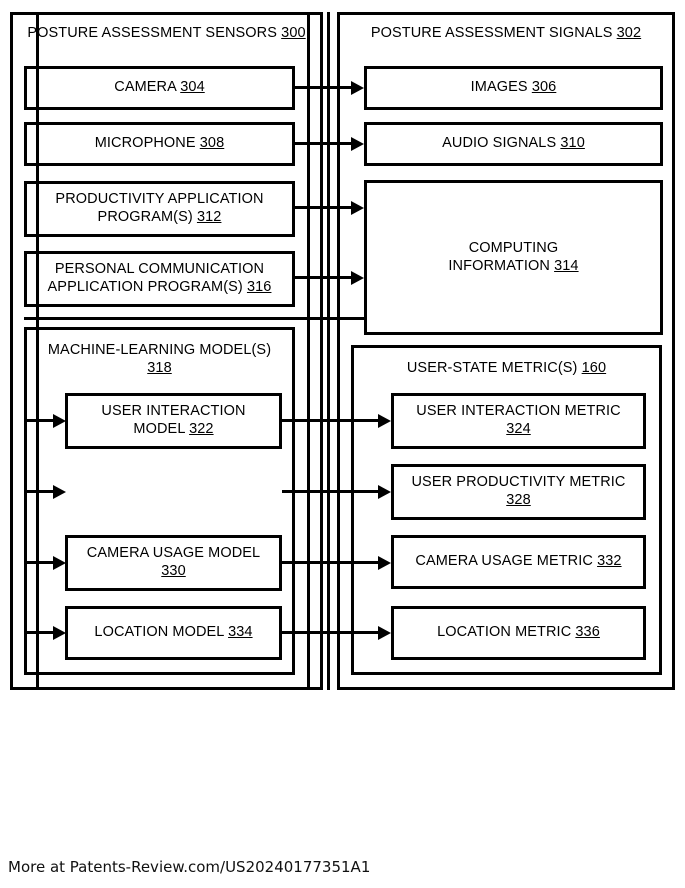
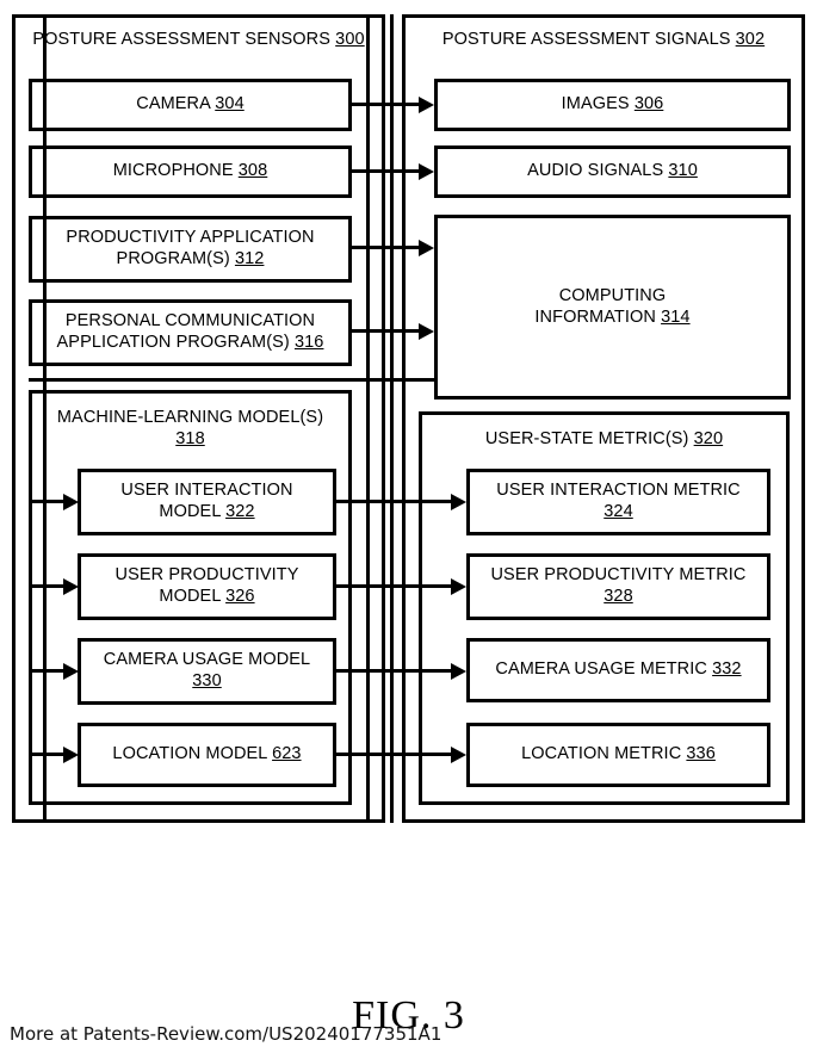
  POSTURE ASSESSMENT SENSORS 300
  CAMERA 304
  MICROPHONE 308
  PRODUCTIVITY APPLICATION
  PROGRAM(S) 312
  PERSONAL COMMUNICATION
  APPLICATION PROGRAM(S) 316
  MACHINE-LEARNING MODEL(S)
  318
  USER INTERACTION
  MODEL 322
+ USER PRODUCTIVITY
+ MODEL 326
  CAMERA USAGE MODEL
  330
- LOCATION MODEL 334
+ LOCATION MODEL 623
  POSTURE ASSESSMENT SIGNALS 302
  IMAGES 306
  AUDIO SIGNALS 310
  COMPUTING
  INFORMATION 314
- USER-STATE METRIC(S) 160
+ USER-STATE METRIC(S) 320
  USER INTERACTION METRIC
  324
  USER PRODUCTIVITY METRIC
  328
  CAMERA USAGE METRIC 332
  LOCATION METRIC 336
+ FIG. 3
  More at Patents-Review.com/US20240177351A1
